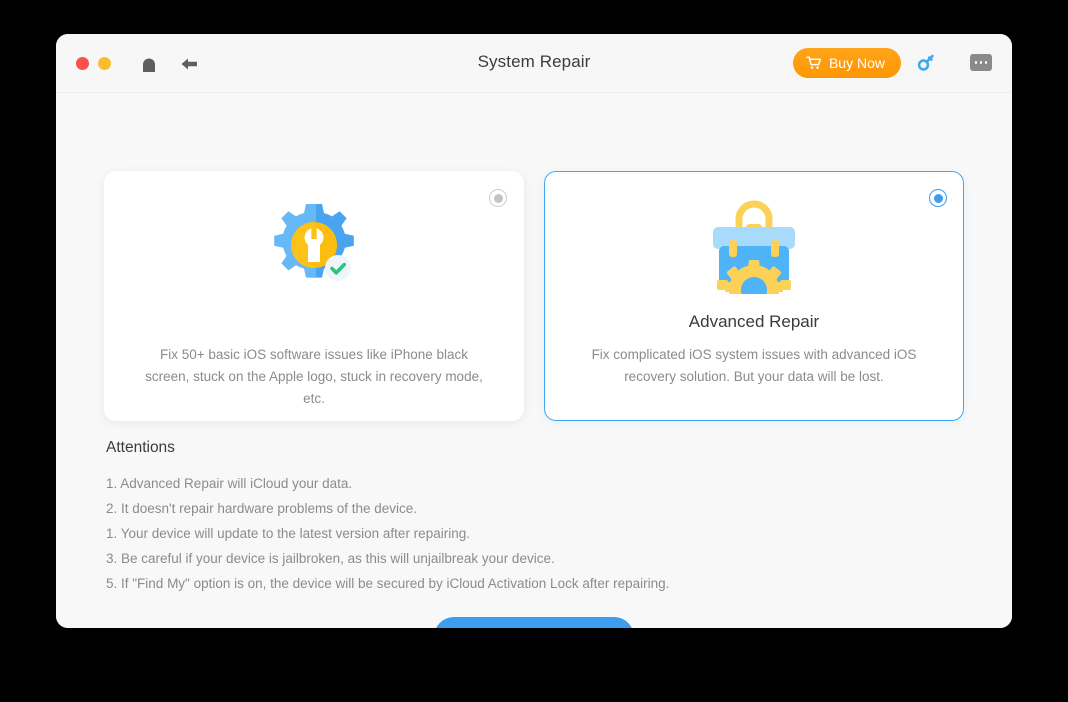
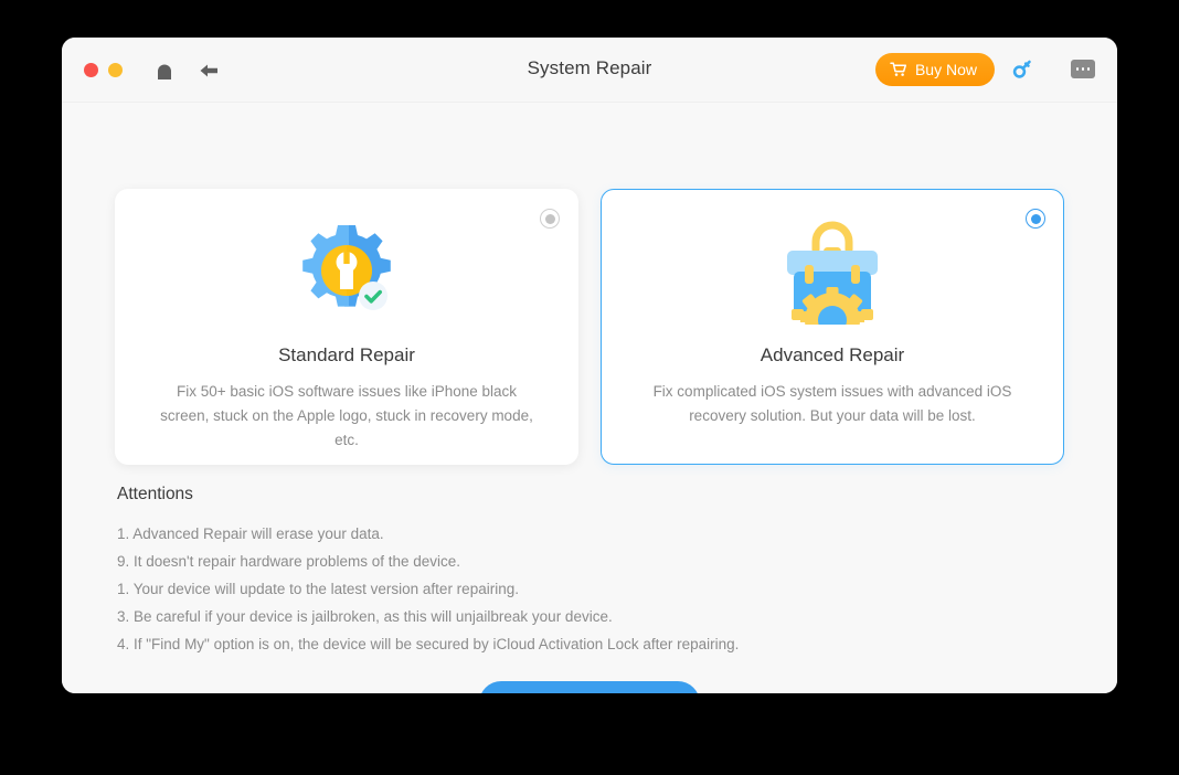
  System Repair
  Buy Now
+ Standard Repair
  Fix 50+ basic iOS software issues like iPhone black screen, stuck on the Apple logo, stuck in recovery mode, etc.
  Advanced Repair
  Fix complicated iOS system issues with advanced iOS recovery solution. But your data will be lost.
  Attentions
- 1. Advanced Repair will iCloud your data.
+ 1. Advanced Repair will erase your data.
- 2. It doesn't repair hardware problems of the device.
+ 9. It doesn't repair hardware problems of the device.
  1. Your device will update to the latest version after repairing.
  3. Be careful if your device is jailbroken, as this will unjailbreak your device.
- 5. If "Find My" option is on, the device will be secured by iCloud Activation Lock after repairing.
+ 4. If "Find My" option is on, the device will be secured by iCloud Activation Lock after repairing.
